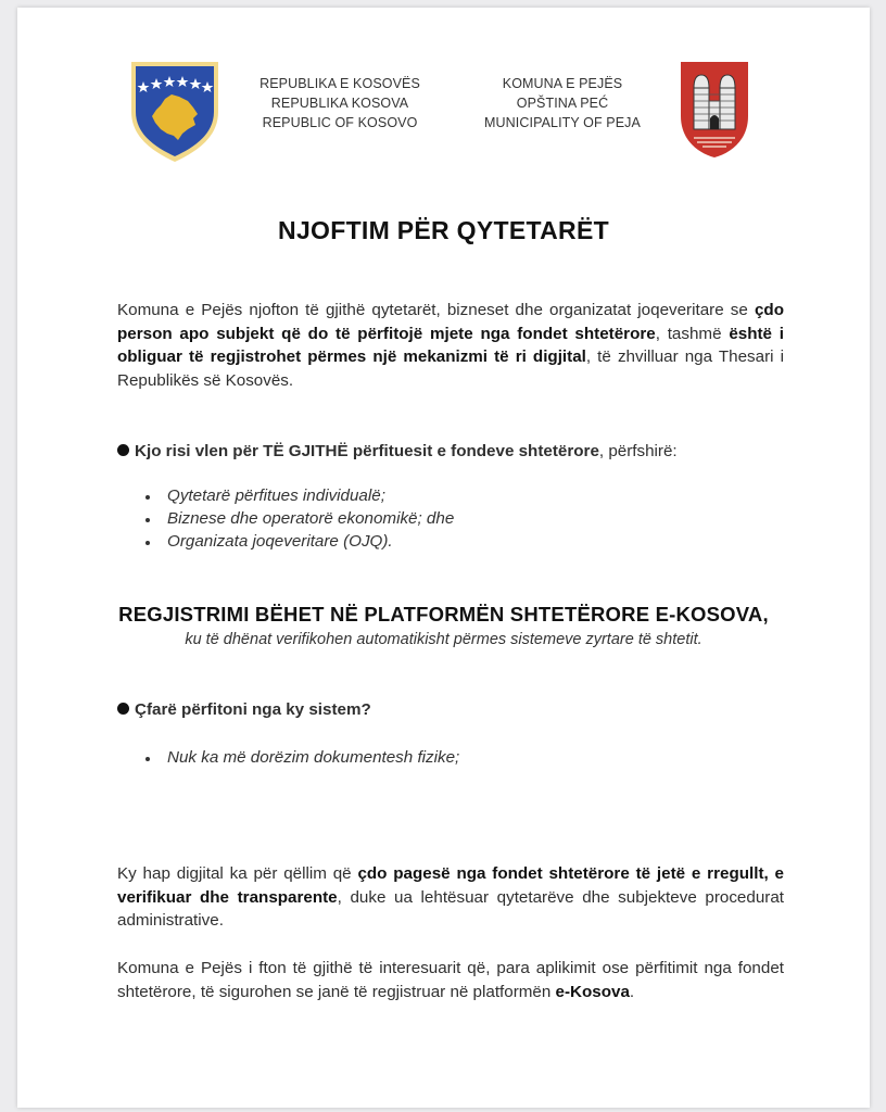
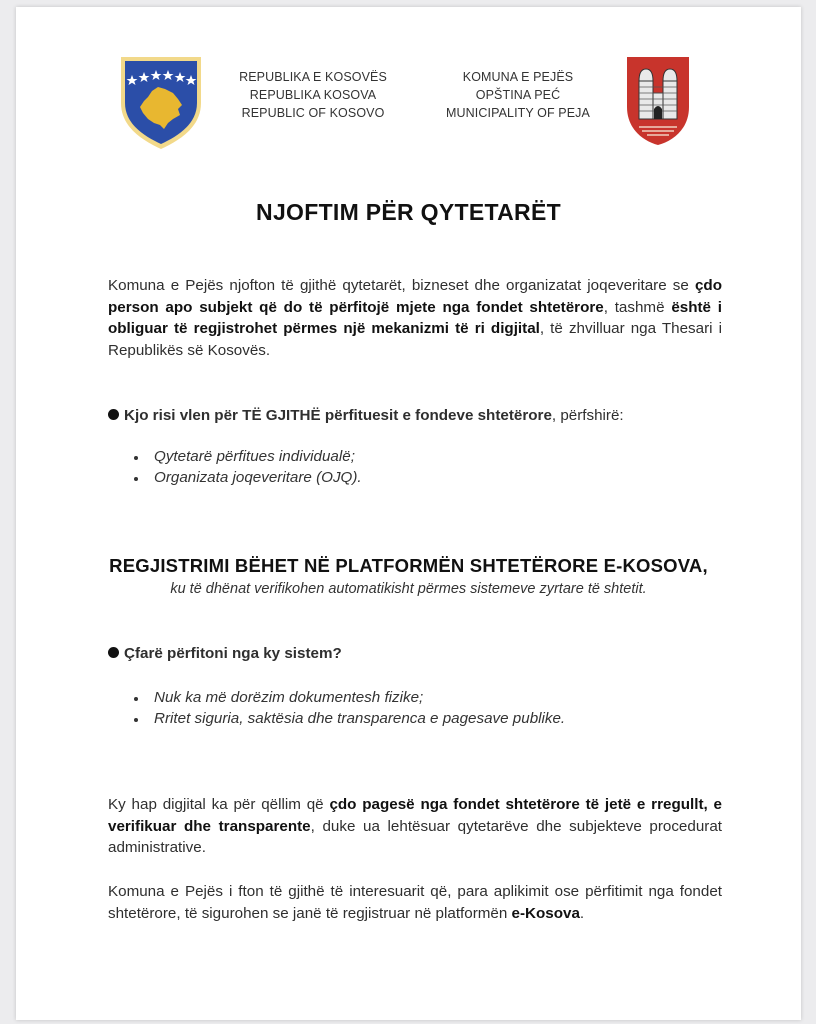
  REPUBLIKA E KOSOVËS
  REPUBLIKA KOSOVA
  REPUBLIC OF KOSOVO
  KOMUNA E PEJËS
  OPŠTINA PEĆ
  MUNICIPALITY OF PEJA
  NJOFTIM PËR QYTETARËT
  Komuna e Pejës njofton të gjithë qytetarët, bizneset dhe organizatat joqeveritare se çdo person apo subjekt që do të përfitojë mjete nga fondet shtetërore, tashmë është i obliguar të regjistrohet përmes një mekanizmi të ri digjital, të zhvilluar nga Thesari i Republikës së Kosovës.
  Kjo risi vlen për TË GJITHË përfituesit e fondeve shtetërore, përfshirë:
  Qytetarë përfitues individualë;
- Biznese dhe operatorë ekonomikë; dhe
  Organizata joqeveritare (OJQ).
  REGJISTRIMI BËHET NË PLATFORMËN SHTETËRORE E-KOSOVA,
  ku të dhënat verifikohen automatikisht përmes sistemeve zyrtare të shtetit.
  Çfarë përfitoni nga ky sistem?
  Nuk ka më dorëzim dokumentesh fizike;
+ Rritet siguria, saktësia dhe transparenca e pagesave publike.
  Ky hap digjital ka për qëllim që çdo pagesë nga fondet shtetërore të jetë e rregullt, e verifikuar dhe transparente, duke ua lehtësuar qytetarëve dhe subjekteve procedurat administrative.
  Komuna e Pejës i fton të gjithë të interesuarit që, para aplikimit ose përfitimit nga fondet shtetërore, të sigurohen se janë të regjistruar në platformën e-Kosova.
